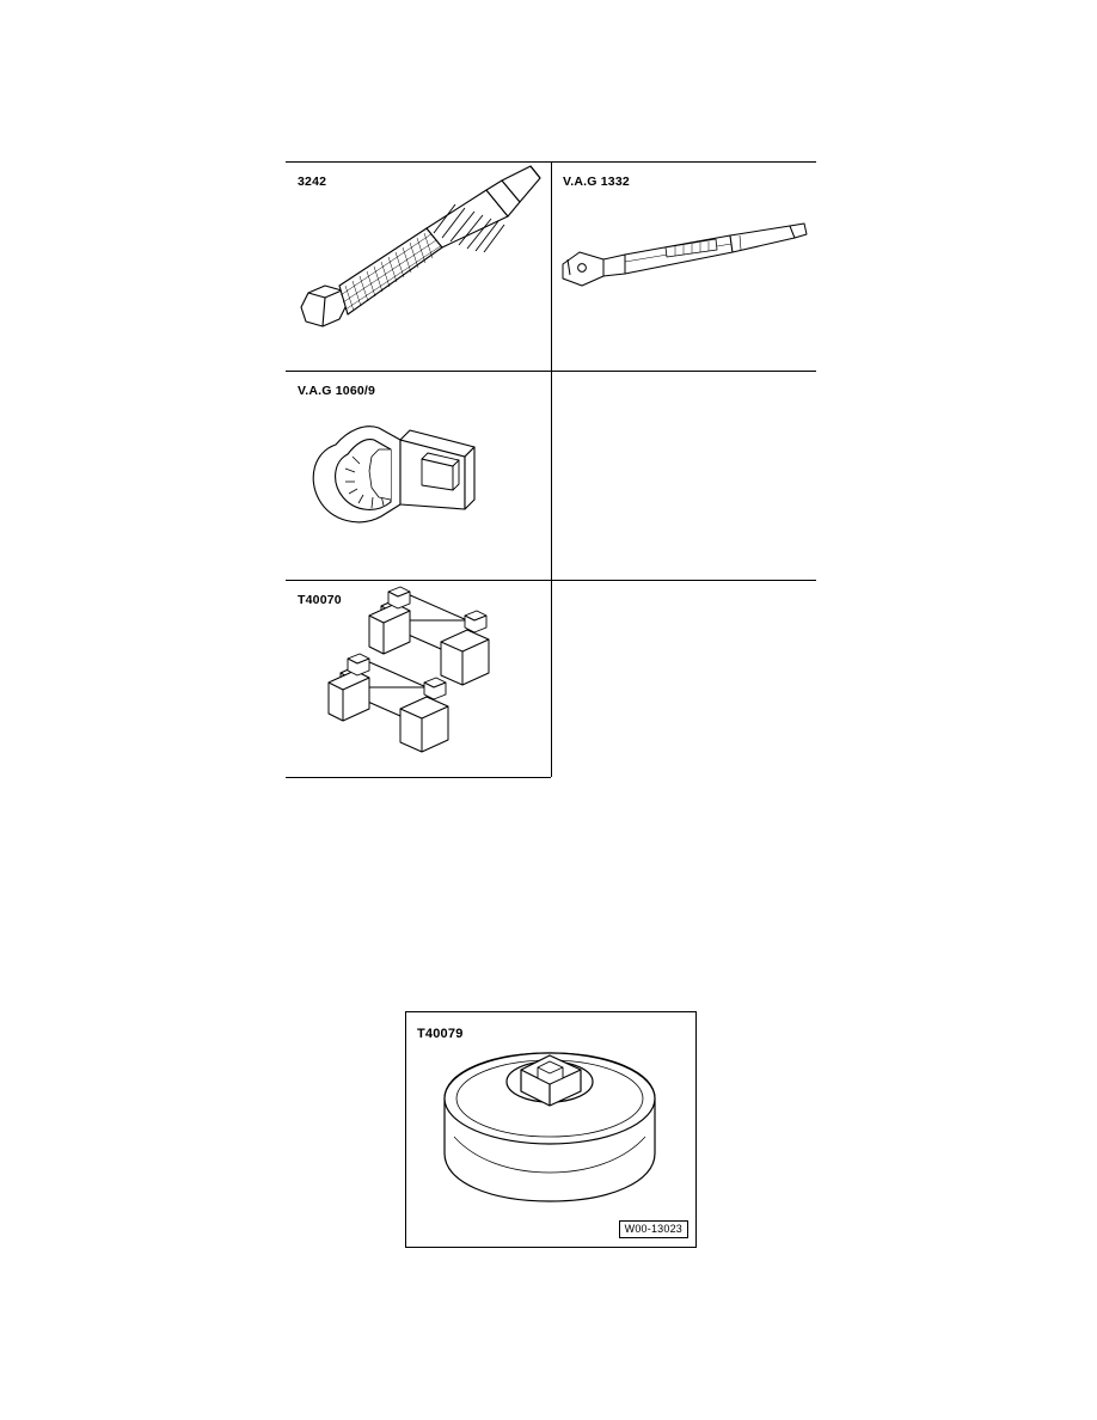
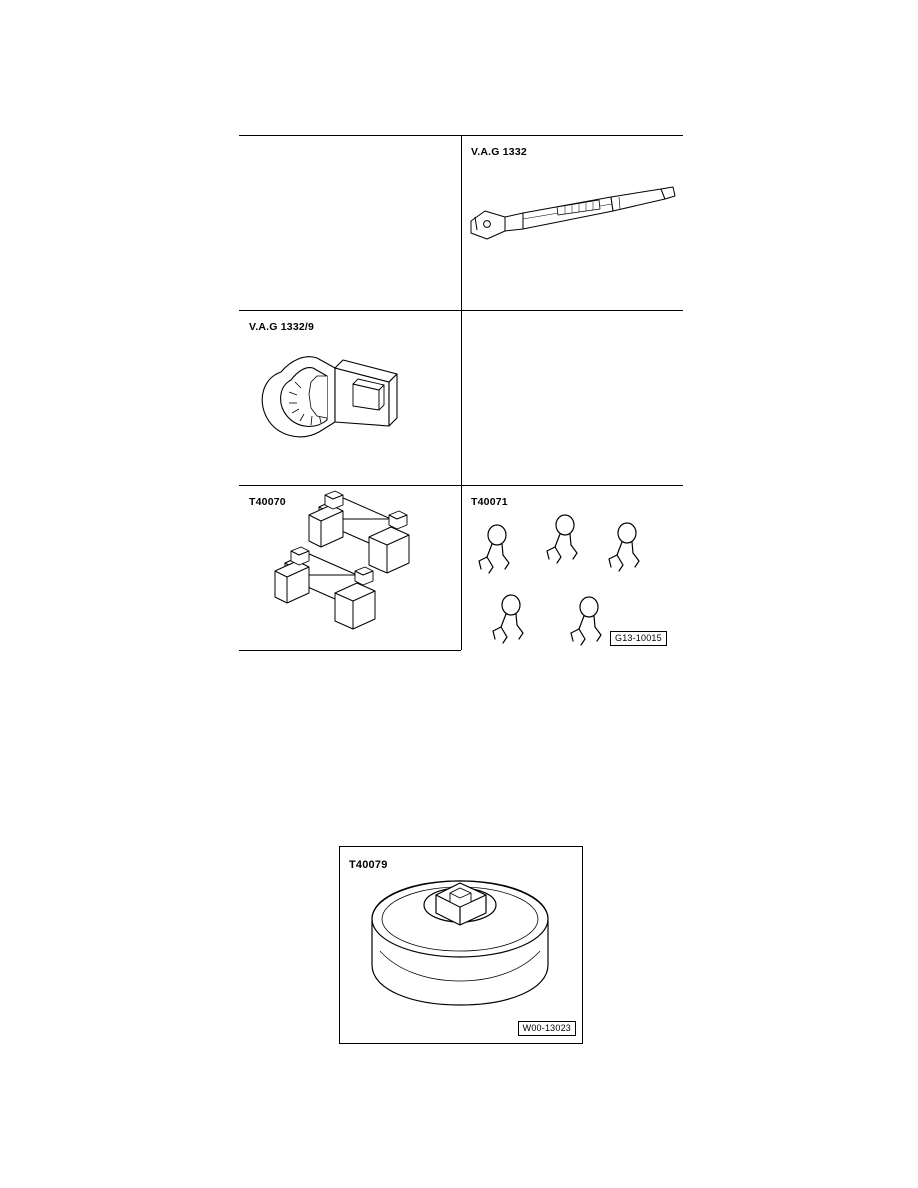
- 3242
  V.A.G 1332
- V.A.G 1060/9
+ V.A.G 1332/9
  T40070
+ T40071
+ G13-10015
  T40079
  W00-13023
